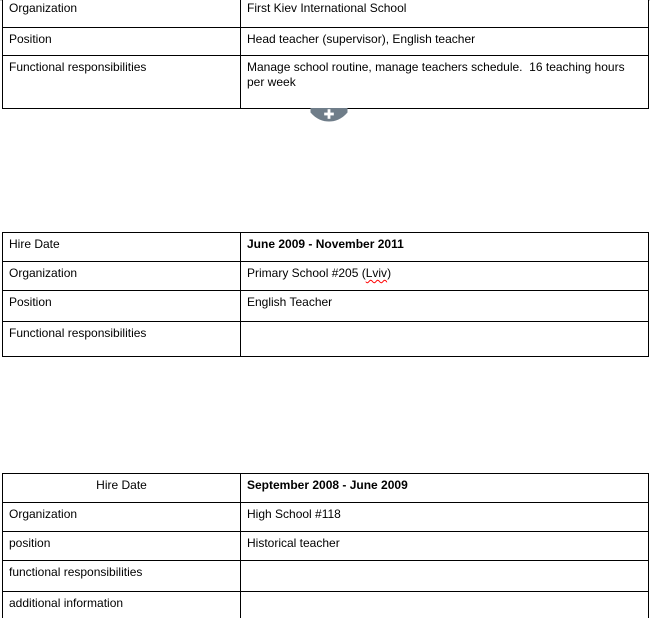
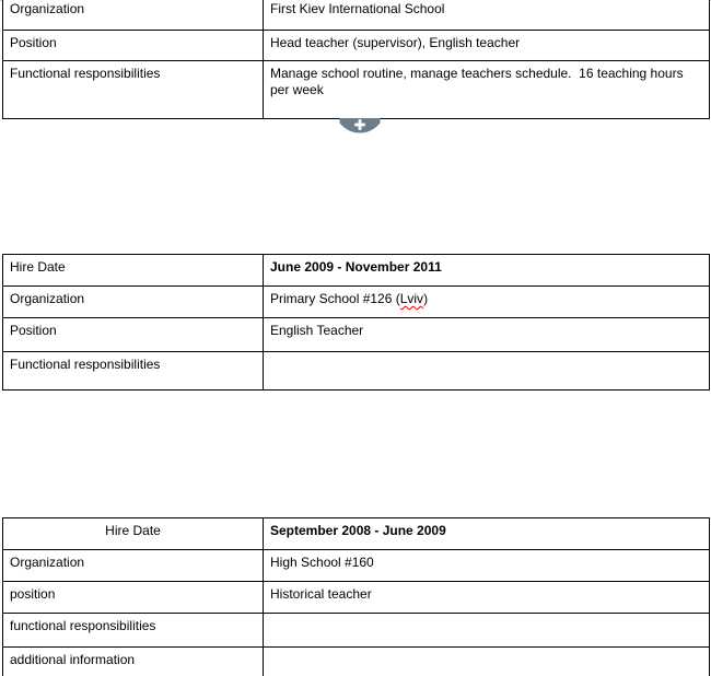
  Organization	First Kiev International School
  Position	Head teacher (supervisor), English teacher
  Functional responsibilities	Manage school routine, manage teachers schedule. 16 teaching hours per week
  Hire Date	June 2009 - November 2011
- Organization	Primary School #205 (Lviv)
+ Organization	Primary School #126 (Lviv)
  Position	English Teacher
  Functional responsibilities
  Hire Date	September 2008 - June 2009
- Organization	High School #118
+ Organization	High School #160
  position	Historical teacher
  functional responsibilities
  additional information
